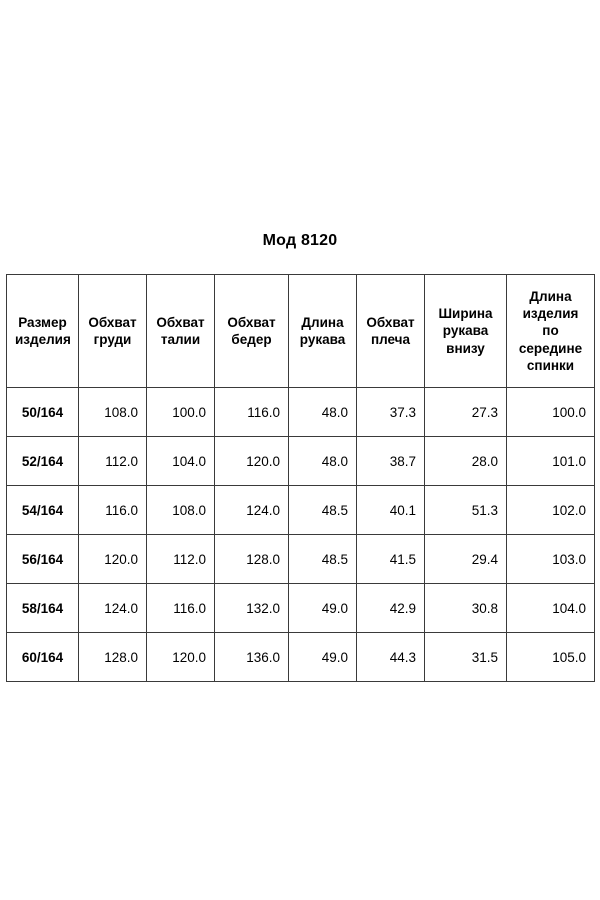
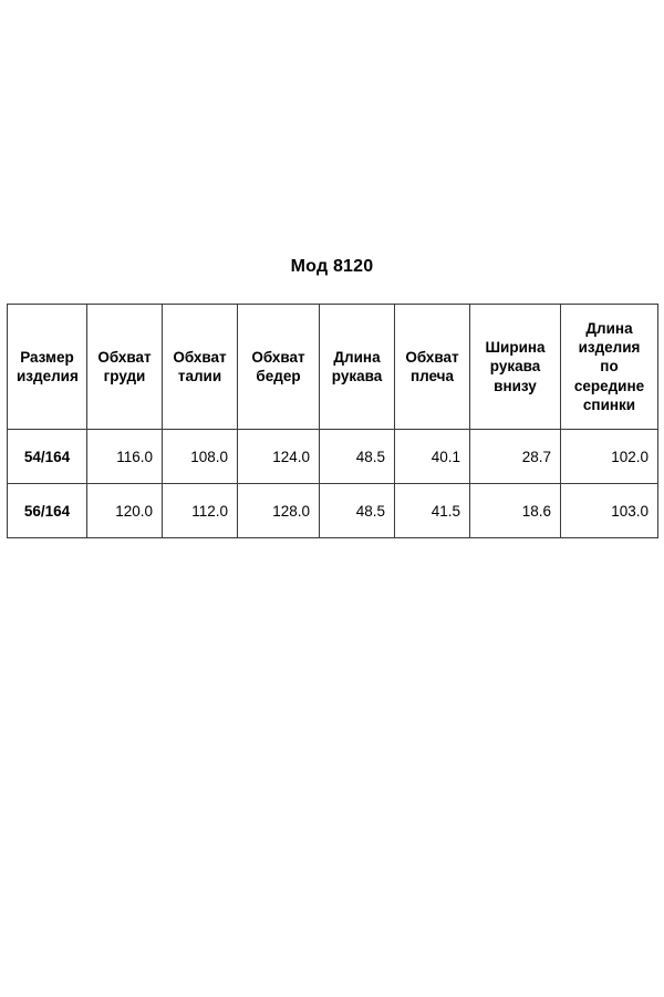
  Мод 8120
  Размер изделия	Обхват груди	Обхват талии	Обхват бедер	Длина рукава	Обхват плеча	Ширина рукава внизу	Длина изделия по середине спинки
- 50/164	108.0	100.0	116.0	48.0	37.3	27.3	100.0
- 52/164	112.0	104.0	120.0	48.0	38.7	28.0	101.0
- 54/164	116.0	108.0	124.0	48.5	40.1	51.3	102.0
+ 54/164	116.0	108.0	124.0	48.5	40.1	28.7	102.0
- 56/164	120.0	112.0	128.0	48.5	41.5	29.4	103.0
+ 56/164	120.0	112.0	128.0	48.5	41.5	18.6	103.0
- 58/164	124.0	116.0	132.0	49.0	42.9	30.8	104.0
- 60/164	128.0	120.0	136.0	49.0	44.3	31.5	105.0
